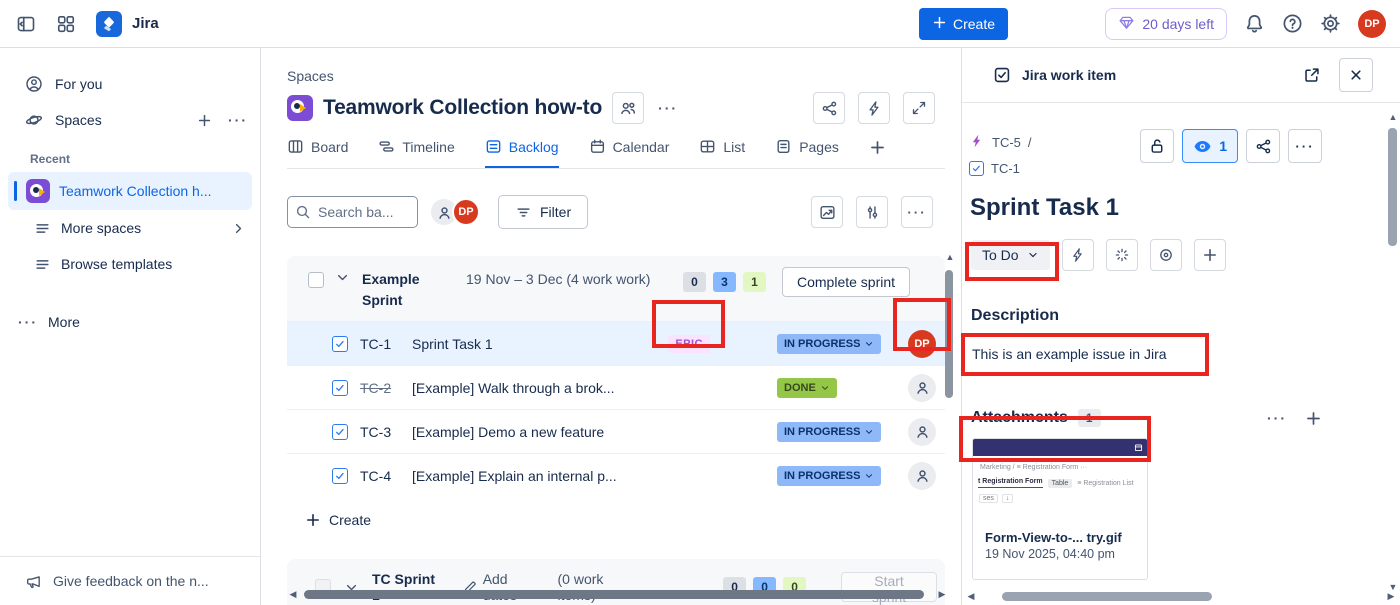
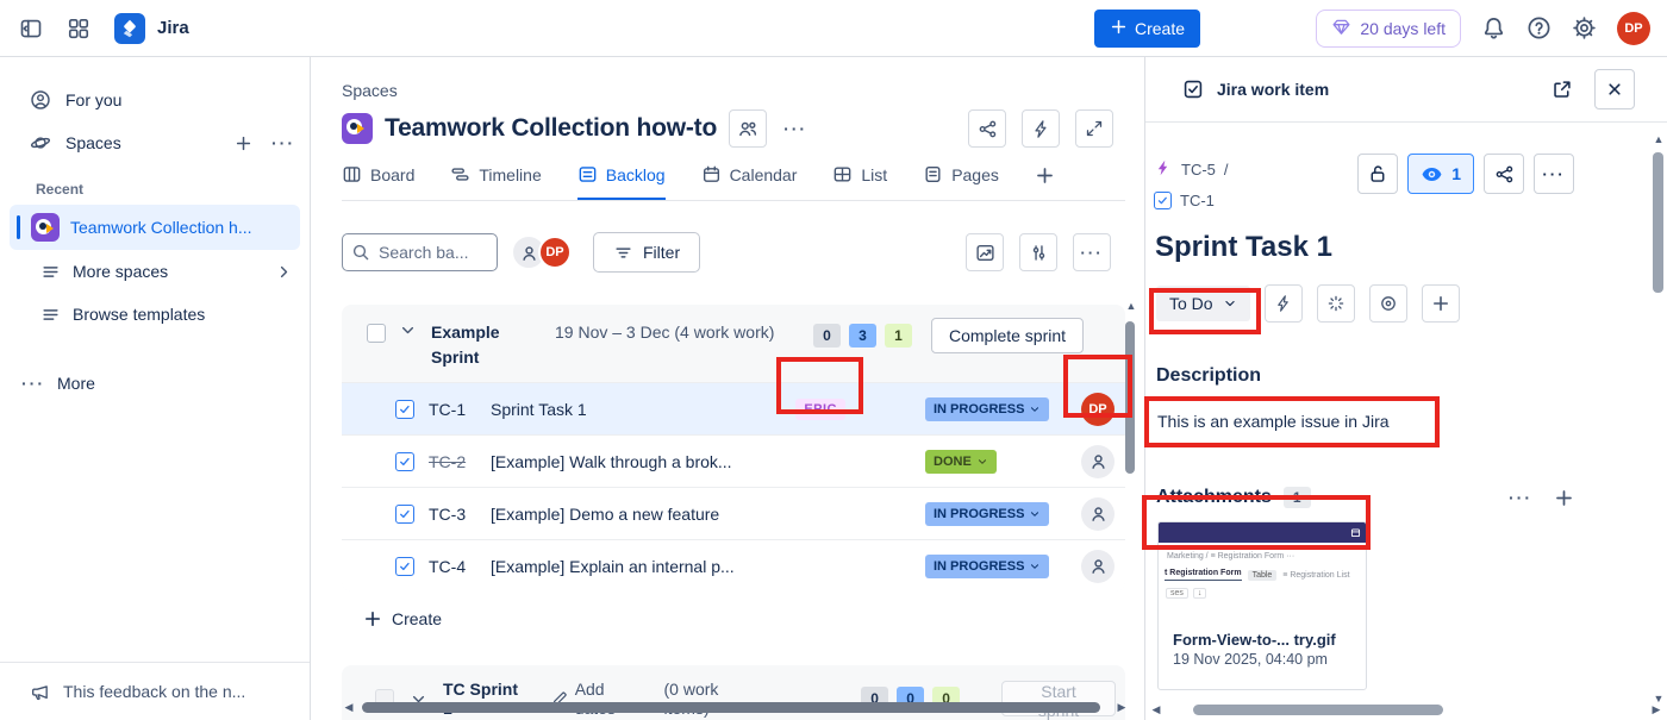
  Jira
  Create
  20 days left
  DP
  For you
  Spaces
  ···
  Recent
  Teamwork Collection h...
  More spaces
  Browse templates
  ···
  More
- Give feedback on the n...
+ This feedback on the n...
  Spaces
  Teamwork Collection how-to
  ···
  Board
  Timeline
  Backlog
  Calendar
  List
  Pages
  Search ba...
  DP
  Filter
  ···
  Example Sprint
  19 Nov – 3 Dec (4 work work)
  0
  3
  1
  Complete sprint
  TC-1
  Sprint Task 1
  EPIC
  IN PROGRESS
  DP
  TC-2
  [Example] Walk through a brok...
  DONE
  TC-3
  [Example] Demo a new feature
  IN PROGRESS
  TC-4
  [Example] Explain an internal p...
  IN PROGRESS
  Create
  TC Sprint
  0
  0
  0
  ▲
  ◀
  ▶
  Jira work item
  TC-5
  /
  TC-1
  1
  ···
  Sprint Task 1
  To Do
  Description
  This is an example issue in Jira
  Attachments
  1
  ···
  Form-View-to-... try.gif
  19 Nov 2025, 04:40 pm
  ▲
  ▼
  ◀
  ▶
